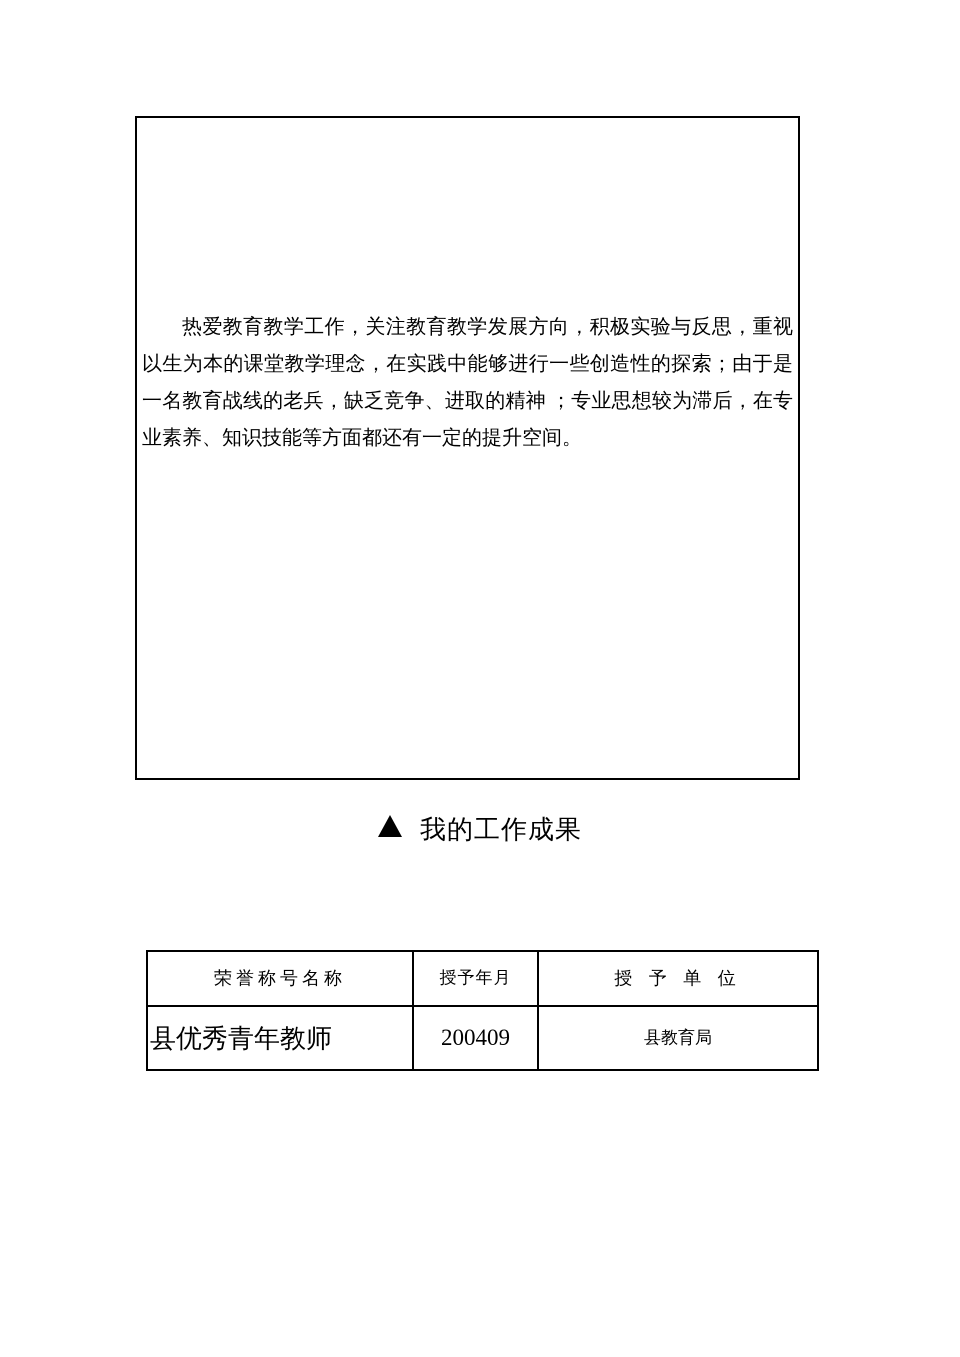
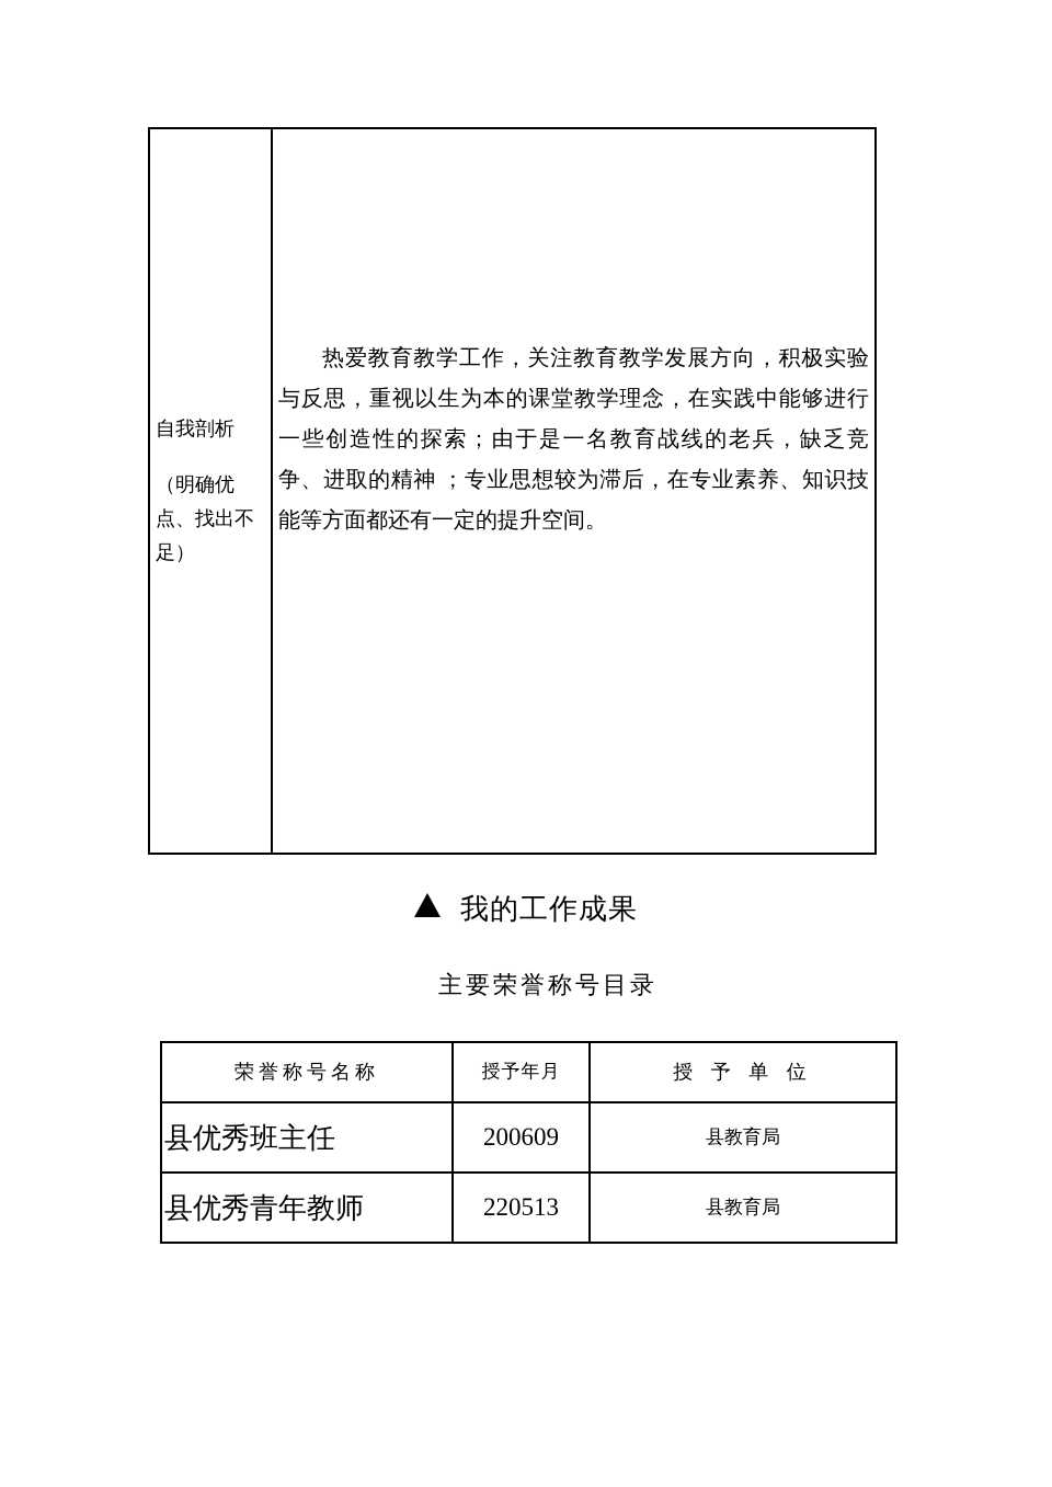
+ 自我剖析
+ （明确优点、找出不足）
  热爱教育教学工作，关注教育教学发展方向，积极实验与反思，重视以生为本的课堂教学理念，在实践中能够进行一些创造性的探索；由于是一名教育战线的老兵，缺乏竞争、进取的精神 ；专业思想较为滞后，在专业素养、知识技能等方面都还有一定的提升空间。
  我的工作成果
+ 主要荣誉称号目录
  荣誉称号名称	授予年月	授 予 单 位
+ 县优秀班主任	200609	县教育局
- 县优秀青年教师	200409	县教育局
+ 县优秀青年教师	220513	县教育局
